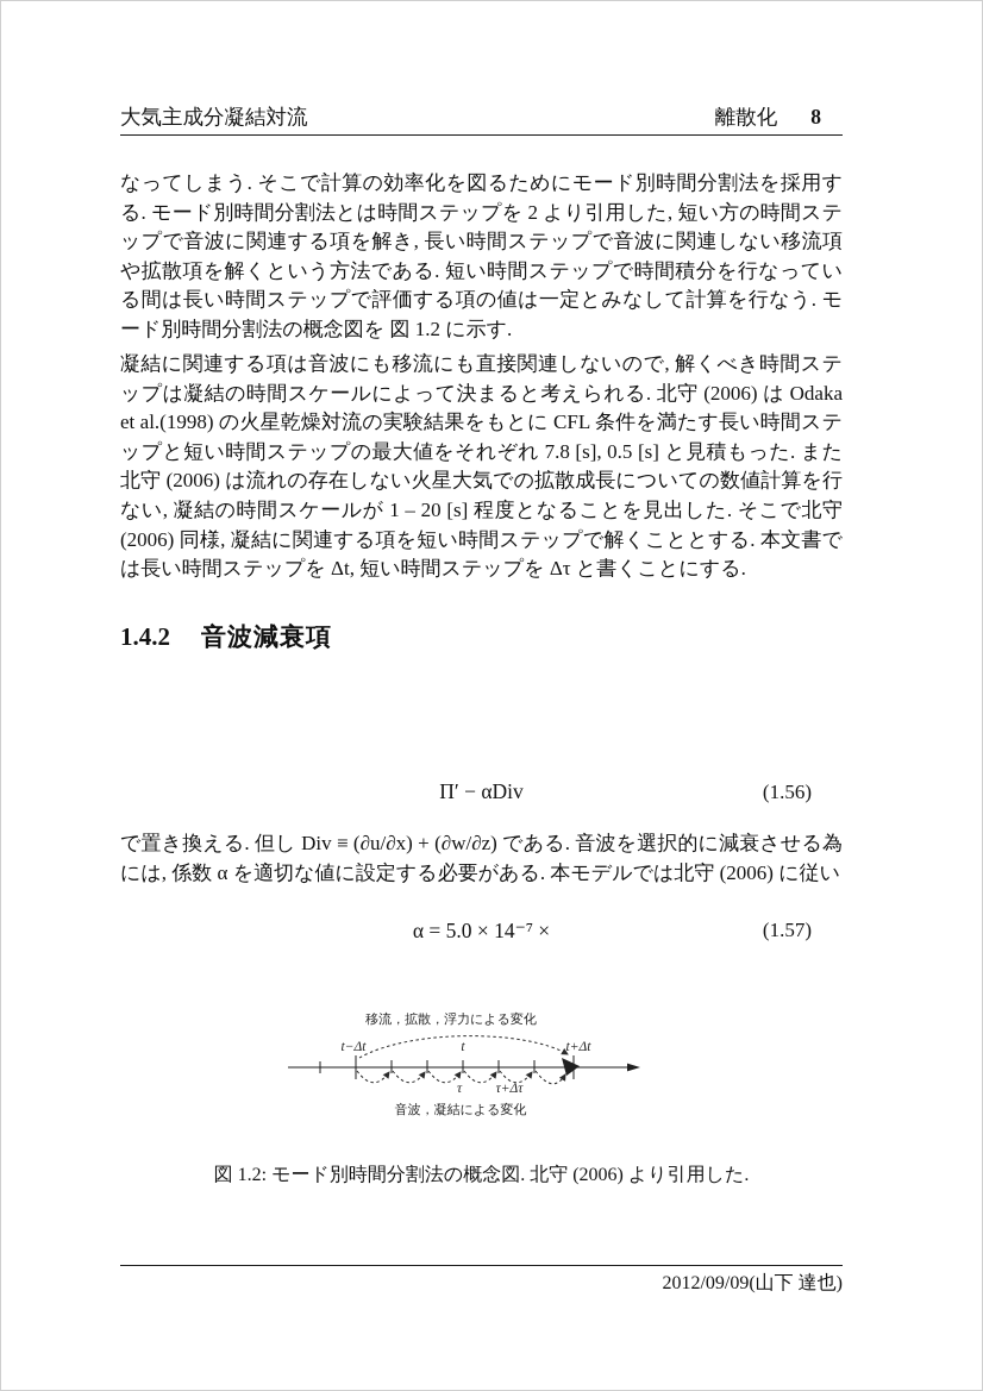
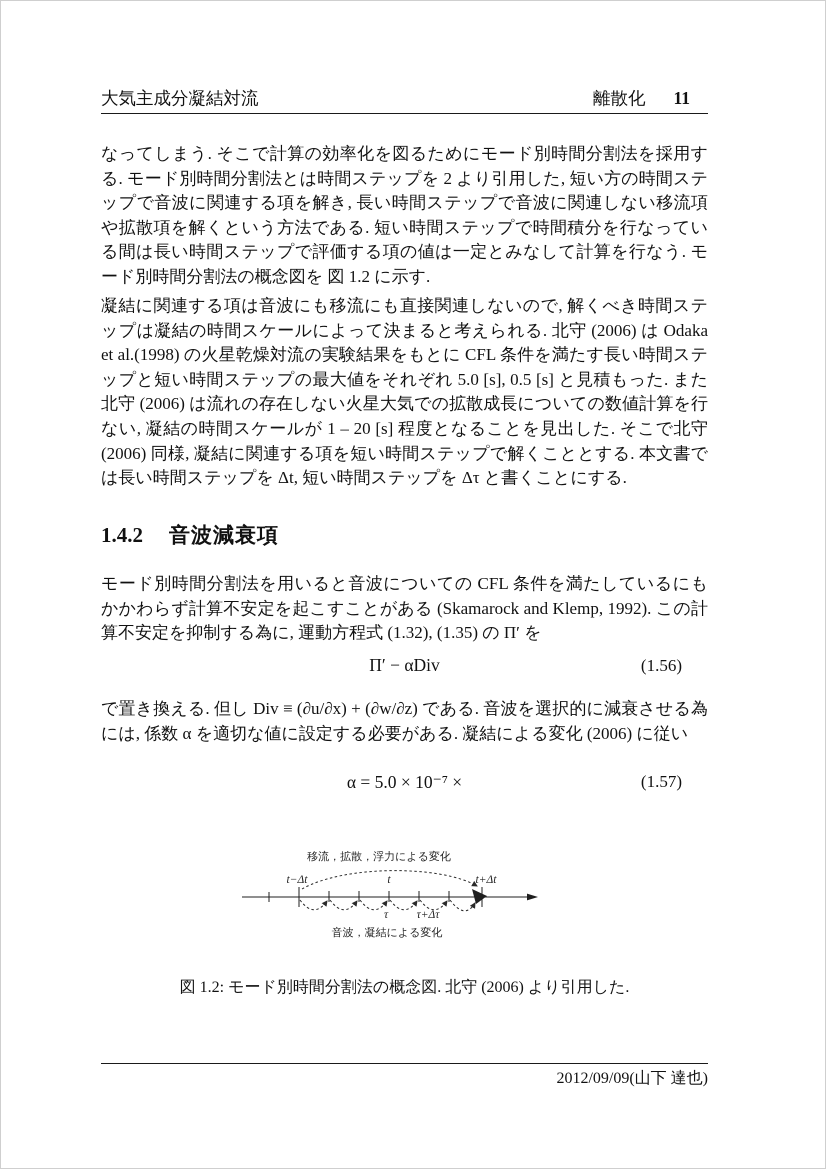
  大気主成分凝結対流
  離散化
- 8
+ 11
  なってしまう. そこで計算の効率化を図るためにモード別時間分割法を採用する. モード別時間分割法とは時間ステップを 2 より引用した, 短い方の時間ステップで音波に関連する項を解き, 長い時間ステップで音波に関連しない移流項や拡散項を解くという方法である. 短い時間ステップで時間積分を行なっている間は長い時間ステップで評価する項の値は一定とみなして計算を行なう. モード別時間分割法の概念図を 図 1.2 に示す.
- 凝結に関連する項は音波にも移流にも直接関連しないので, 解くべき時間ステップは凝結の時間スケールによって決まると考えられる. 北守 (2006) は Odaka et al.(1998) の火星乾燥対流の実験結果をもとに CFL 条件を満たす長い時間ステップと短い時間ステップの最大値をそれぞれ 7.8 [s], 0.5 [s] と見積もった. また北守 (2006) は流れの存在しない火星大気での拡散成長についての数値計算を行ない, 凝結の時間スケールが 1 – 20 [s] 程度となることを見出した. そこで北守 (2006) 同様, 凝結に関連する項を短い時間ステップで解くこととする. 本文書では長い時間ステップを Δt, 短い時間ステップを Δτ と書くことにする.
+ 凝結に関連する項は音波にも移流にも直接関連しないので, 解くべき時間ステップは凝結の時間スケールによって決まると考えられる. 北守 (2006) は Odaka et al.(1998) の火星乾燥対流の実験結果をもとに CFL 条件を満たす長い時間ステップと短い時間ステップの最大値をそれぞれ 5.0 [s], 0.5 [s] と見積もった. また北守 (2006) は流れの存在しない火星大気での拡散成長についての数値計算を行ない, 凝結の時間スケールが 1 – 20 [s] 程度となることを見出した. そこで北守 (2006) 同様, 凝結に関連する項を短い時間ステップで解くこととする. 本文書では長い時間ステップを Δt, 短い時間ステップを Δτ と書くことにする.
  1.4.2
  音波減衰項
+ モード別時間分割法を用いると音波についての CFL 条件を満たしているにもかかわらず計算不安定を起こすことがある (Skamarock and Klemp, 1992). この計算不安定を抑制する為に, 運動方程式 (1.32), (1.35) の Π′ を
  Π′ − αDiv
  (1.56)
- で置き換える. 但し Div ≡ (∂u/∂x) + (∂w/∂z) である. 音波を選択的に減衰させる為には, 係数 α を適切な値に設定する必要がある. 本モデルでは北守 (2006) に従い
+ で置き換える. 但し Div ≡ (∂u/∂x) + (∂w/∂z) である. 音波を選択的に減衰させる為には, 係数 α を適切な値に設定する必要がある. 凝結による変化 (2006) に従い
- α = 5.0 × 14⁻⁷ ×
+ α = 5.0 × 10⁻⁷ ×
  (1.57)
  移流，拡散，浮力による変化
  t−Δt
  t
  t+Δt
  τ
  τ+Δτ
  音波，凝結による変化
  図 1.2: モード別時間分割法の概念図. 北守 (2006) より引用した.
  2012/09/09(山下 達也)
